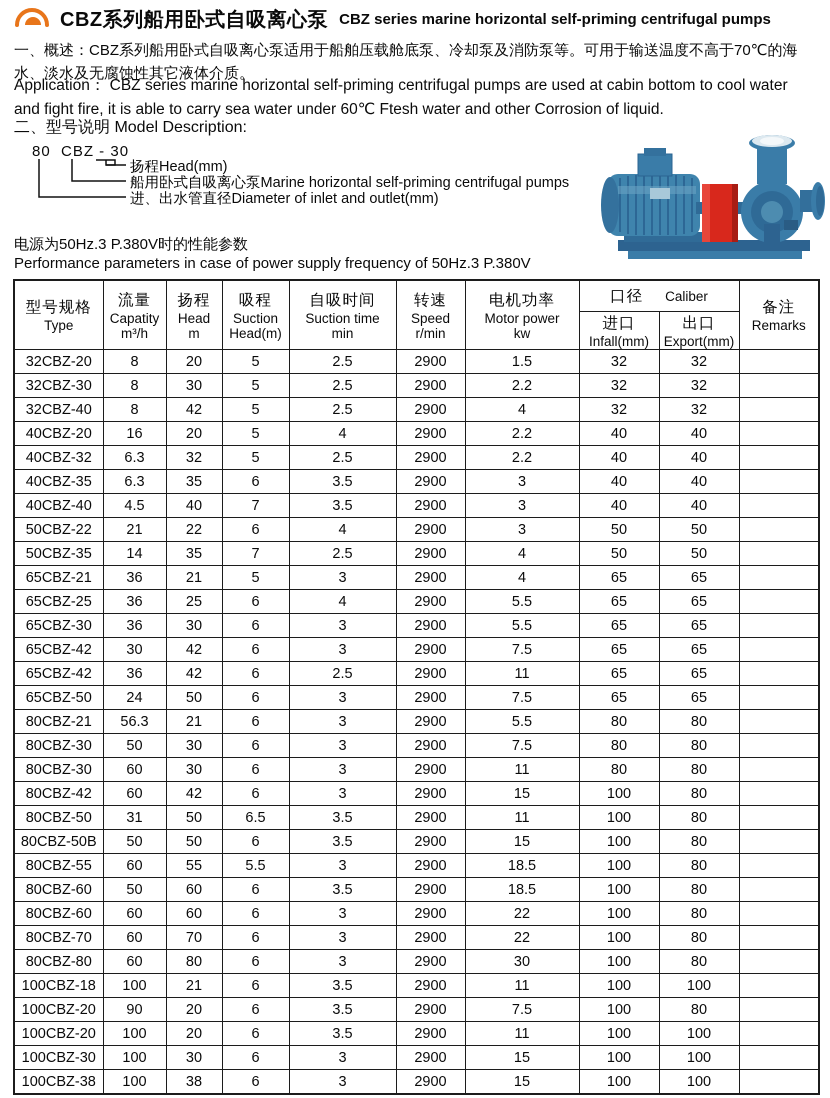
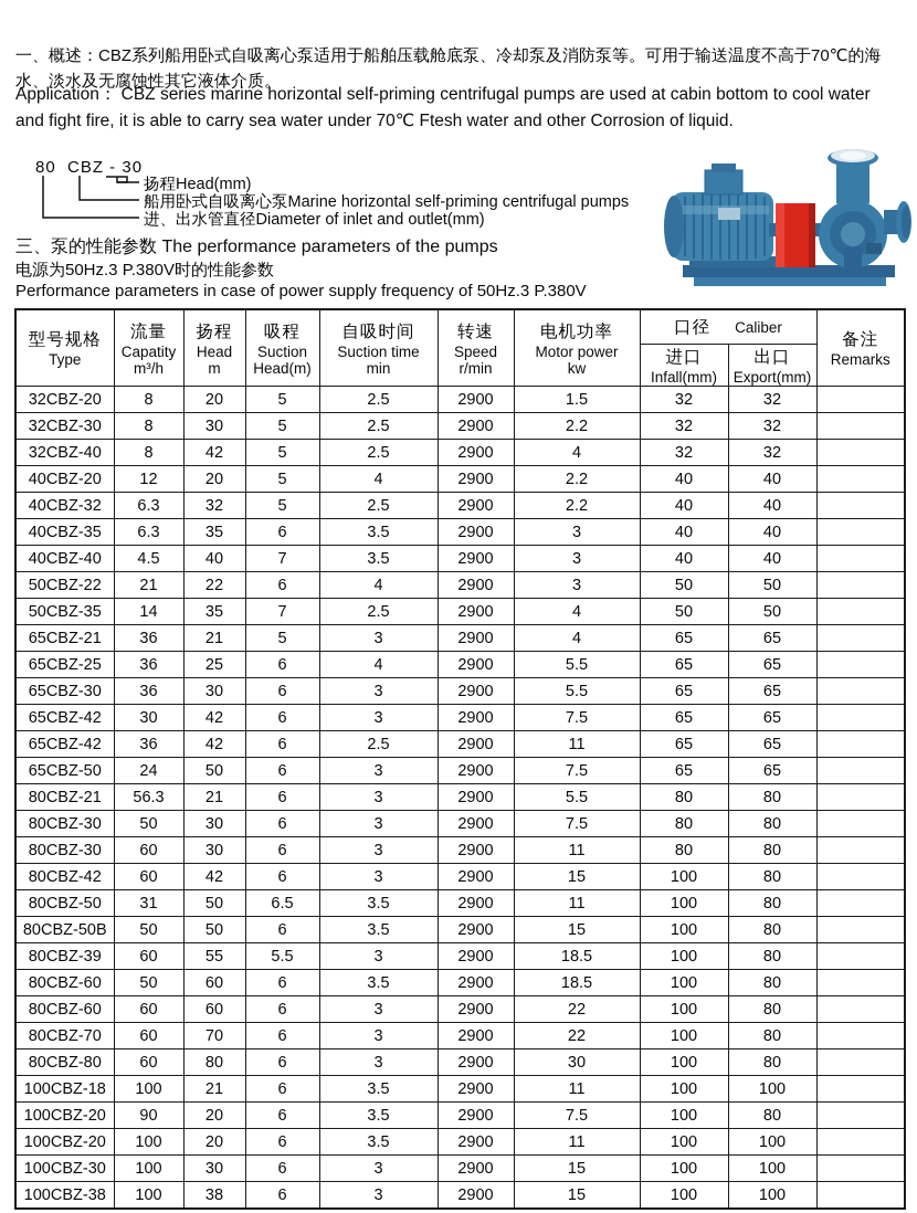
- CBZ系列船用卧式自吸离心泵
- CBZ series marine horizontal self-priming centrifugal pumps
  一、概述：CBZ系列船用卧式自吸离心泵适用于船舶压载舱底泵、冷却泵及消防泵等。可用于输送温度不高于70℃的海水、淡水及无腐蚀性其它液体介质。
- Application： CBZ series marine horizontal self-priming centrifugal pumps are used at cabin bottom to cool water and fight fire, it is able to carry sea water under 60℃ Ftesh water and other Corrosion of liquid.
+ Application： CBZ series marine horizontal self-priming centrifugal pumps are used at cabin bottom to cool water and fight fire, it is able to carry sea water under 70℃ Ftesh water and other Corrosion of liquid.
- 二、型号说明 Model Description:
  80 CBZ - 30
  扬程Head(mm)
  船用卧式自吸离心泵Marine horizontal self-priming centrifugal pumps
  进、出水管直径Diameter of inlet and outlet(mm)
+ 三、泵的性能参数 The performance parameters of the pumps
  电源为50Hz.3 P.380V时的性能参数
  Performance parameters in case of power supply frequency of 50Hz.3 P.380V
  型号规格 Type	流量 Capatity m³/h	扬程 Head m	吸程 Suction Head(m)	自吸时间 Suction time min	转速 Speed r/min	电机功率 Motor power kw	口径 Caliber	备注 Remarks
  进口 Infall(mm)	出口 Export(mm)
  32CBZ-20	8	20	5	2.5	2900	1.5	32	32
  32CBZ-30	8	30	5	2.5	2900	2.2	32	32
  32CBZ-40	8	42	5	2.5	2900	4	32	32
- 40CBZ-20	16	20	5	4	2900	2.2	40	40
+ 40CBZ-20	12	20	5	4	2900	2.2	40	40
  40CBZ-32	6.3	32	5	2.5	2900	2.2	40	40
  40CBZ-35	6.3	35	6	3.5	2900	3	40	40
  40CBZ-40	4.5	40	7	3.5	2900	3	40	40
  50CBZ-22	21	22	6	4	2900	3	50	50
  50CBZ-35	14	35	7	2.5	2900	4	50	50
  65CBZ-21	36	21	5	3	2900	4	65	65
  65CBZ-25	36	25	6	4	2900	5.5	65	65
  65CBZ-30	36	30	6	3	2900	5.5	65	65
  65CBZ-42	30	42	6	3	2900	7.5	65	65
  65CBZ-42	36	42	6	2.5	2900	11	65	65
  65CBZ-50	24	50	6	3	2900	7.5	65	65
  80CBZ-21	56.3	21	6	3	2900	5.5	80	80
  80CBZ-30	50	30	6	3	2900	7.5	80	80
  80CBZ-30	60	30	6	3	2900	11	80	80
  80CBZ-42	60	42	6	3	2900	15	100	80
  80CBZ-50	31	50	6.5	3.5	2900	11	100	80
  80CBZ-50B	50	50	6	3.5	2900	15	100	80
- 80CBZ-55	60	55	5.5	3	2900	18.5	100	80
+ 80CBZ-39	60	55	5.5	3	2900	18.5	100	80
  80CBZ-60	50	60	6	3.5	2900	18.5	100	80
  80CBZ-60	60	60	6	3	2900	22	100	80
  80CBZ-70	60	70	6	3	2900	22	100	80
  80CBZ-80	60	80	6	3	2900	30	100	80
  100CBZ-18	100	21	6	3.5	2900	11	100	100
  100CBZ-20	90	20	6	3.5	2900	7.5	100	80
  100CBZ-20	100	20	6	3.5	2900	11	100	100
  100CBZ-30	100	30	6	3	2900	15	100	100
  100CBZ-38	100	38	6	3	2900	15	100	100
